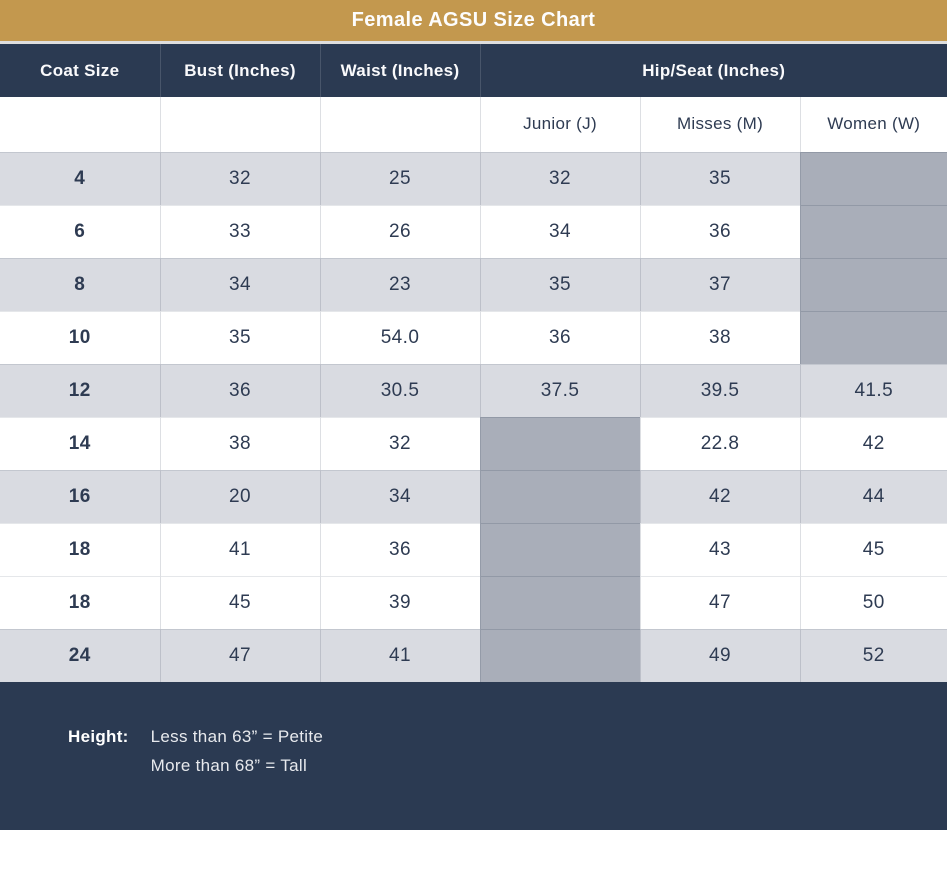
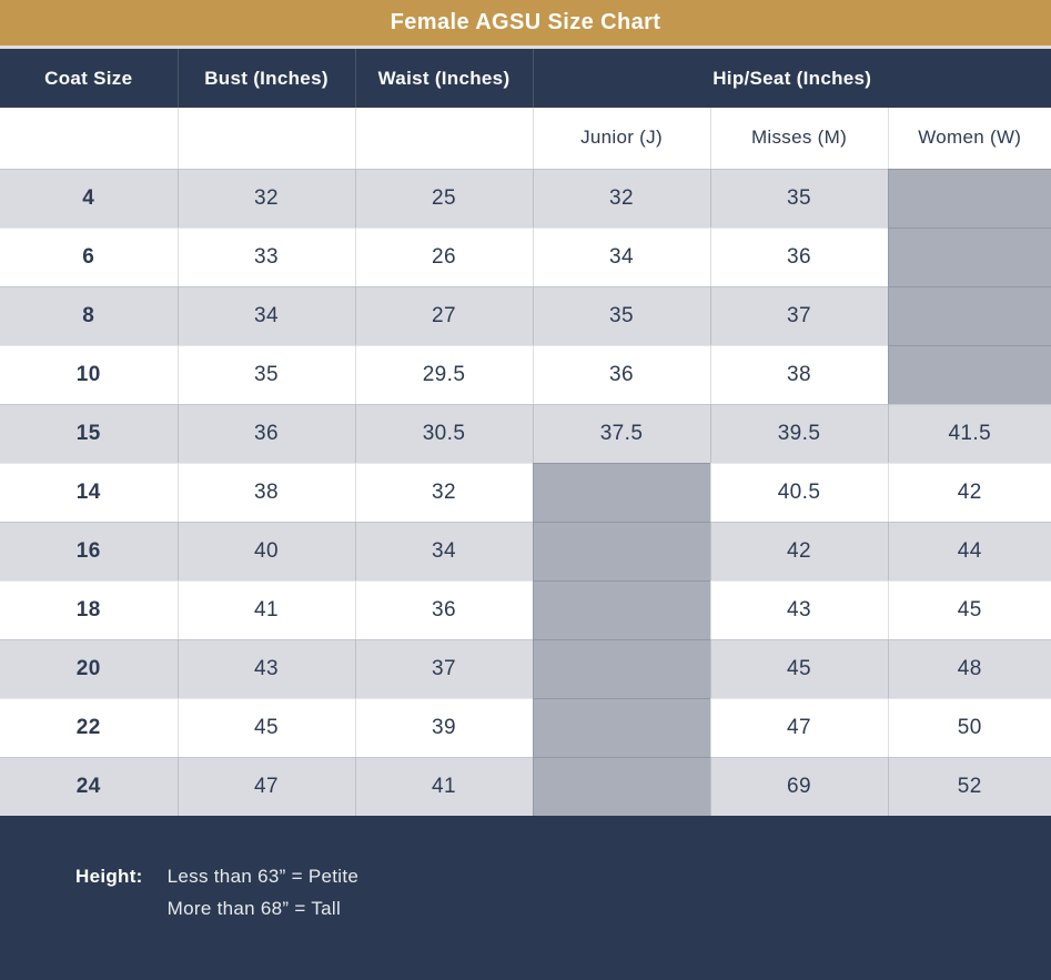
  Female AGSU Size Chart
  Coat Size	Bust (Inches)	Waist (Inches)	Hip/Seat (Inches)
  			Junior (J)	Misses (M)	Women (W)
  4	32	25	32	35
  6	33	26	34	36
- 8	34	23	35	37
+ 8	34	27	35	37
- 10	35	54.0	36	38
+ 10	35	29.5	36	38
- 12	36	30.5	37.5	39.5	41.5
+ 15	36	30.5	37.5	39.5	41.5
- 14	38	32		22.8	42
+ 14	38	32		40.5	42
- 16	20	34		42	44
+ 16	40	34		42	44
  18	41	36		43	45
+ 20	43	37		45	48
- 18	45	39		47	50
+ 22	45	39		47	50
- 24	47	41		49	52
+ 24	47	41		69	52
  Height:
  Less than 63” = Petite
  More than 68” = Tall
